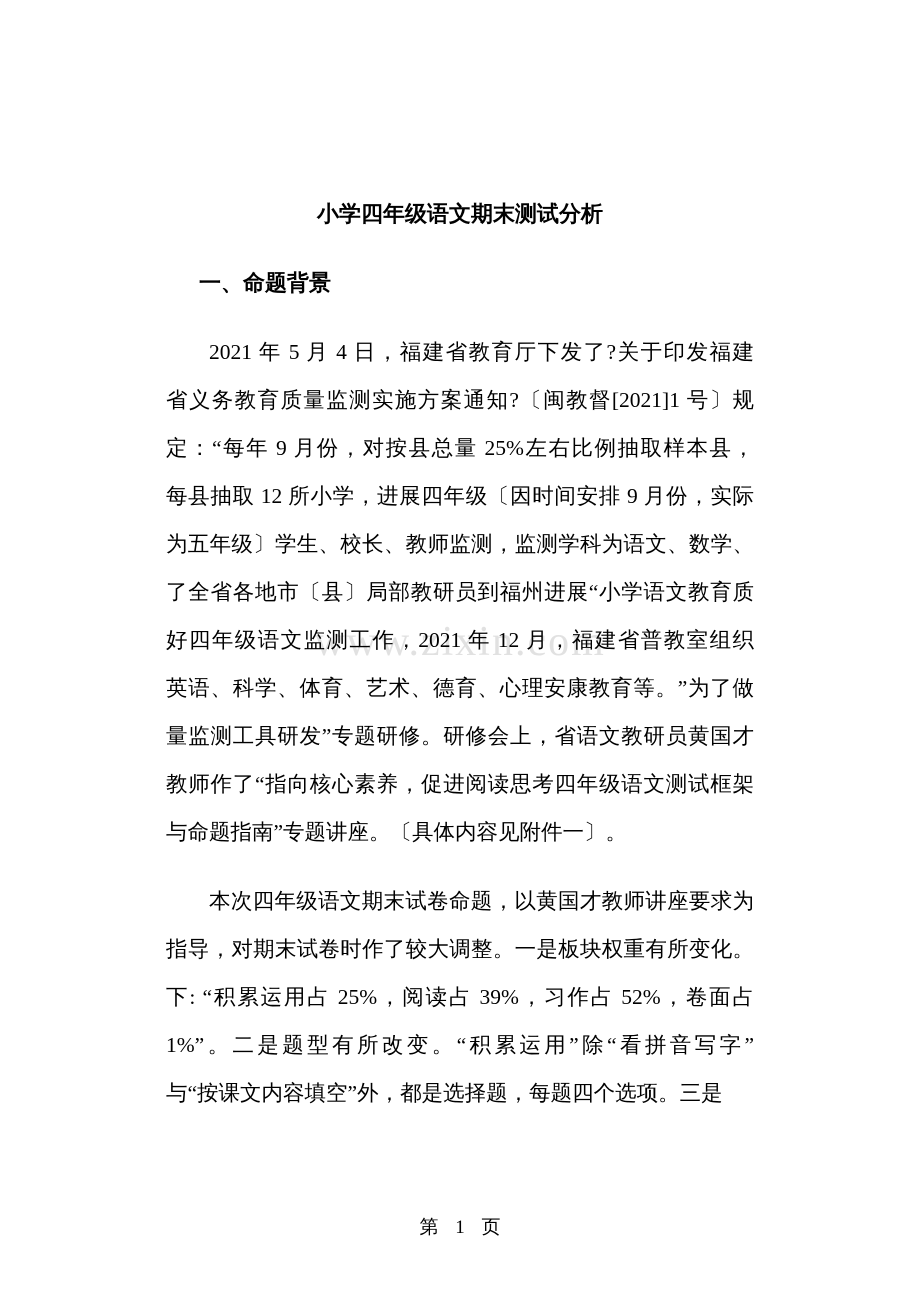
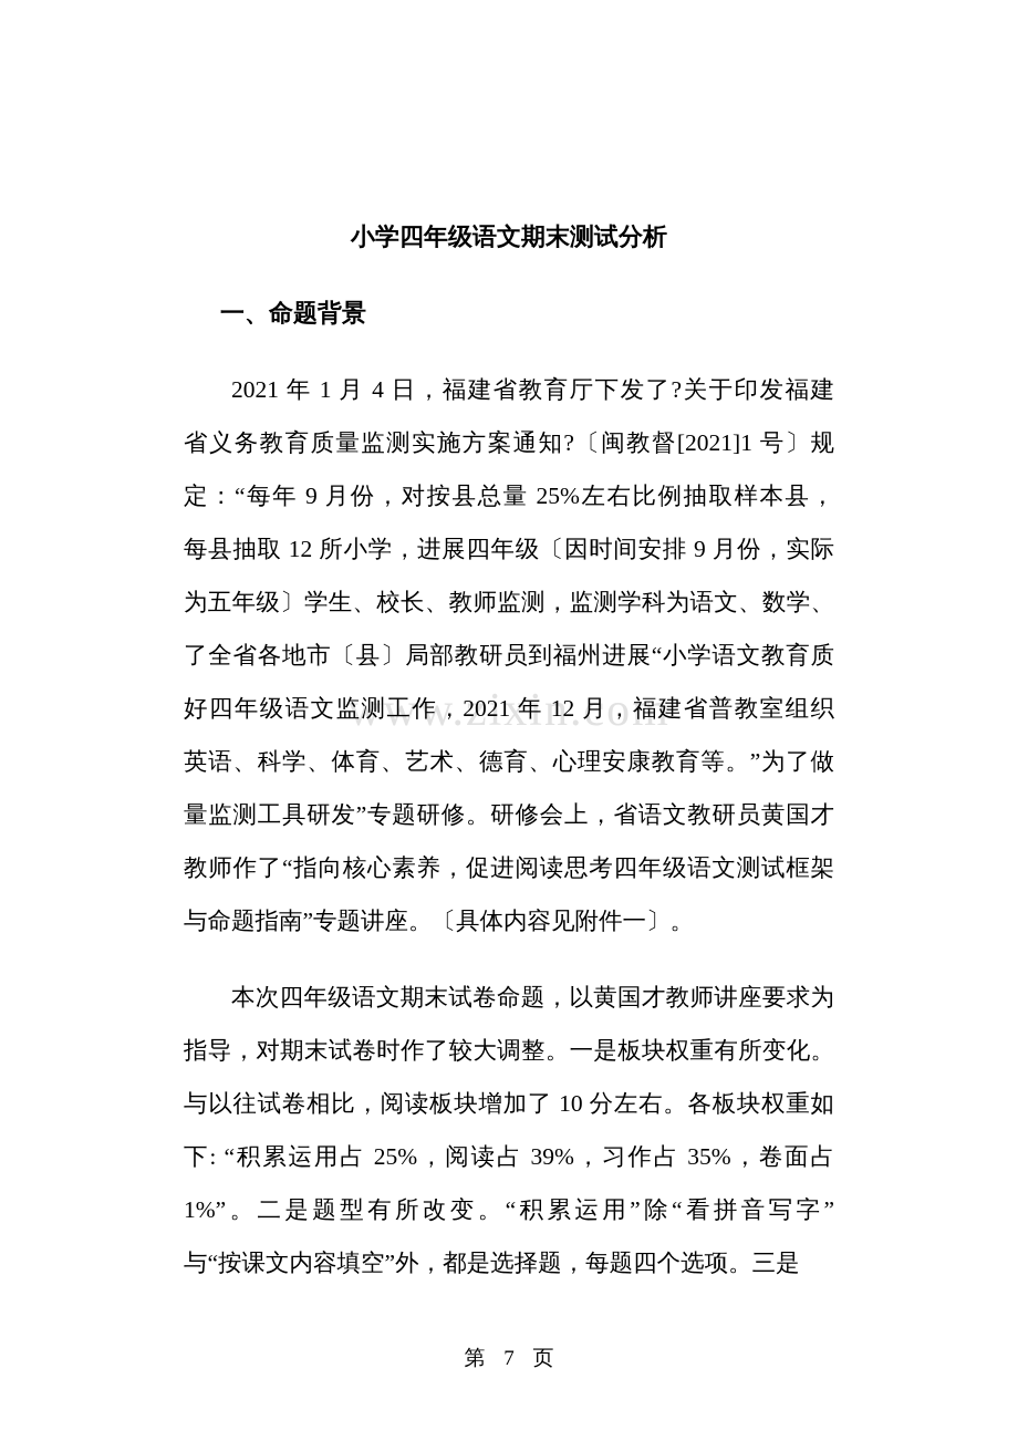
  www.zixin.com
  小学四年级语文期末测试分析
  一、命题背景
- 2021 年 5 月 4 日，福建省教育厅下发了?关于印发福建
+ 2021 年 1 月 4 日，福建省教育厅下发了?关于印发福建
  省义务教育质量监测实施方案通知?〔闽教督[2021]1 号〕规
  定：“每年 9 月份，对按县总量 25%左右比例抽取样本县，
  每县抽取 12 所小学，进展四年级〔因时间安排 9 月份，实际
  为五年级〕学生、校长、教师监测，监测学科为语文、数学、
  了全省各地市〔县〕局部教研员到福州进展“小学语文教育质
  好四年级语文监测工作，2021 年 12 月，福建省普教室组织
  英语、科学、体育、艺术、德育、心理安康教育等。”为了做
  量监测工具研发”专题研修。研修会上，省语文教研员黄国才
  教师作了“指向核心素养，促进阅读思考四年级语文测试框架
  与命题指南”专题讲座。〔具体内容见附件一〕。
  本次四年级语文期末试卷命题，以黄国才教师讲座要求为
  指导，对期末试卷时作了较大调整。一是板块权重有所变化。
+ 与以往试卷相比，阅读板块增加了 10 分左右。各板块权重如
- 下: “积累运用占 25%，阅读占 39%，习作占 52%，卷面占
+ 下: “积累运用占 25%，阅读占 39%，习作占 35%，卷面占
  1%”。二是题型有所改变。“积累运用”除“看拼音写字”
  与“按课文内容填空”外，都是选择题，每题四个选项。三是
- 第 1 页
+ 第 7 页
